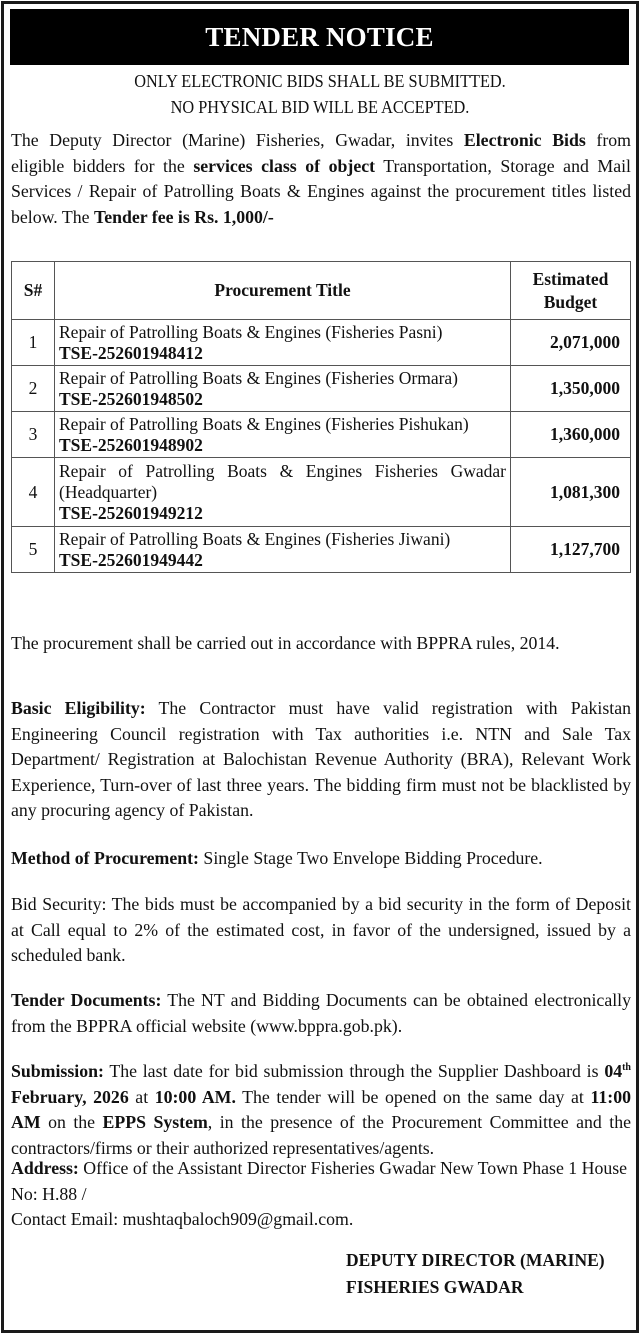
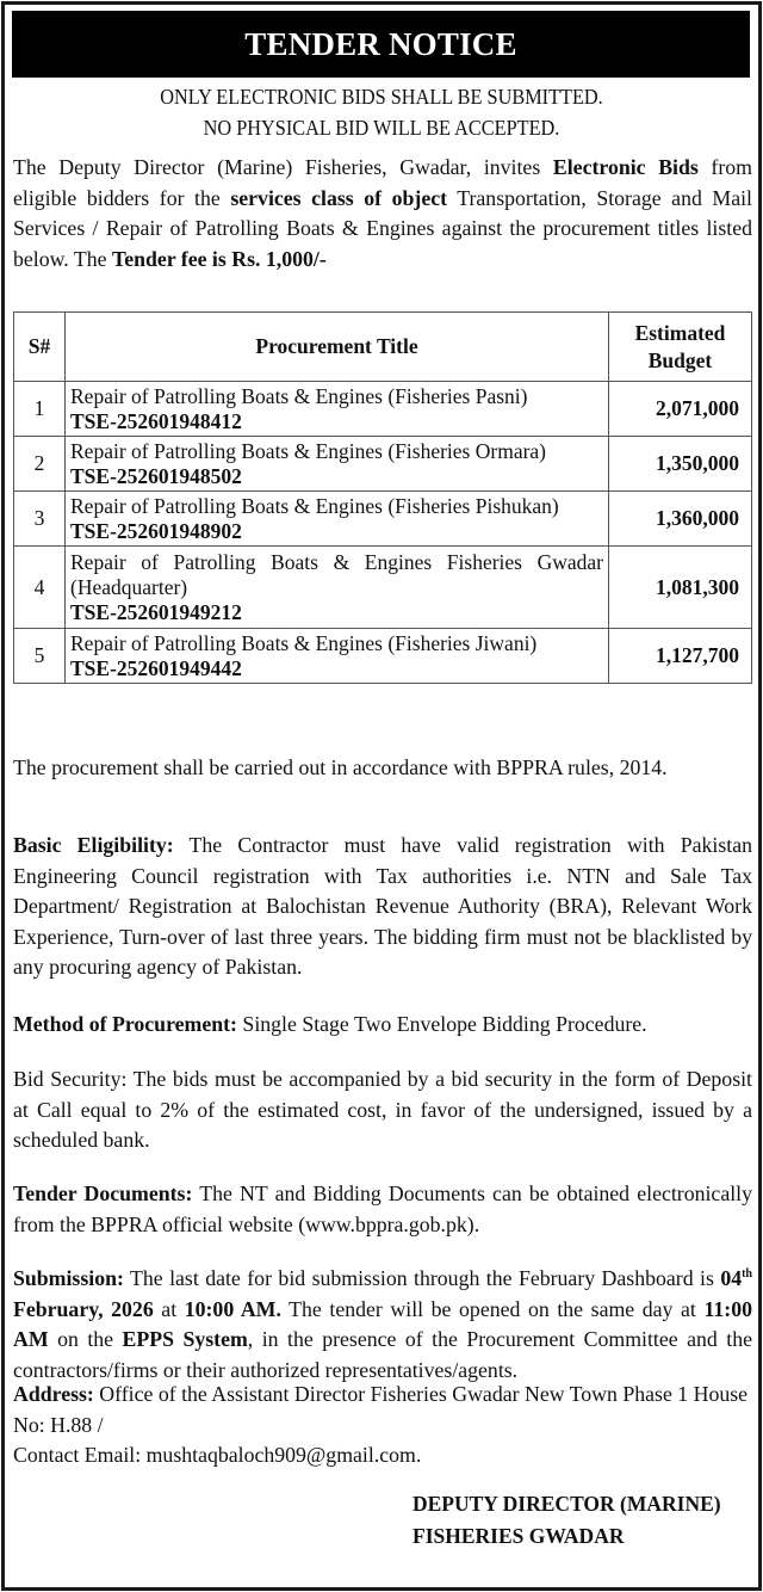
  TENDER NOTICE
  ONLY ELECTRONIC BIDS SHALL BE SUBMITTED.
  NO PHYSICAL BID WILL BE ACCEPTED.
  The Deputy Director (Marine) Fisheries, Gwadar, invites Electronic Bids from eligible bidders for the services class of object Transportation, Storage and Mail Services / Repair of Patrolling Boats & Engines against the procurement titles listed below. The Tender fee is Rs. 1,000/-
  S#	Procurement Title	Estimated Budget
  1	Repair of Patrolling Boats & Engines (Fisheries Pasni) TSE-252601948412	2,071,000
  2	Repair of Patrolling Boats & Engines (Fisheries Ormara) TSE-252601948502	1,350,000
  3	Repair of Patrolling Boats & Engines (Fisheries Pishukan) TSE-252601948902	1,360,000
  4	Repair of Patrolling Boats & Engines Fisheries Gwadar (Headquarter) TSE-252601949212	1,081,300
  5	Repair of Patrolling Boats & Engines (Fisheries Jiwani) TSE-252601949442	1,127,700
  The procurement shall be carried out in accordance with BPPRA rules, 2014.
  Basic Eligibility: The Contractor must have valid registration with Pakistan Engineering Council registration with Tax authorities i.e. NTN and Sale Tax Department/ Registration at Balochistan Revenue Authority (BRA), Relevant Work Experience, Turn-over of last three years. The bidding firm must not be blacklisted by any procuring agency of Pakistan.
  Method of Procurement: Single Stage Two Envelope Bidding Procedure.
  Bid Security: The bids must be accompanied by a bid security in the form of Deposit at Call equal to 2% of the estimated cost, in favor of the undersigned, issued by a scheduled bank.
  Tender Documents: The NT and Bidding Documents can be obtained electronically from the BPPRA official website (www.bppra.gob.pk).
- Submission: The last date for bid submission through the Supplier Dashboard is 04th February, 2026 at 10:00 AM. The tender will be opened on the same day at 11:00 AM on the EPPS System, in the presence of the Procurement Committee and the contractors/firms or their authorized representatives/agents.
+ Submission: The last date for bid submission through the February Dashboard is 04th February, 2026 at 10:00 AM. The tender will be opened on the same day at 11:00 AM on the EPPS System, in the presence of the Procurement Committee and the contractors/firms or their authorized representatives/agents.
  Address: Office of the Assistant Director Fisheries Gwadar New Town Phase 1 House No: H.88 /
  Contact Email: mushtaqbaloch909@gmail.com.
  DEPUTY DIRECTOR (MARINE)
  FISHERIES GWADAR
